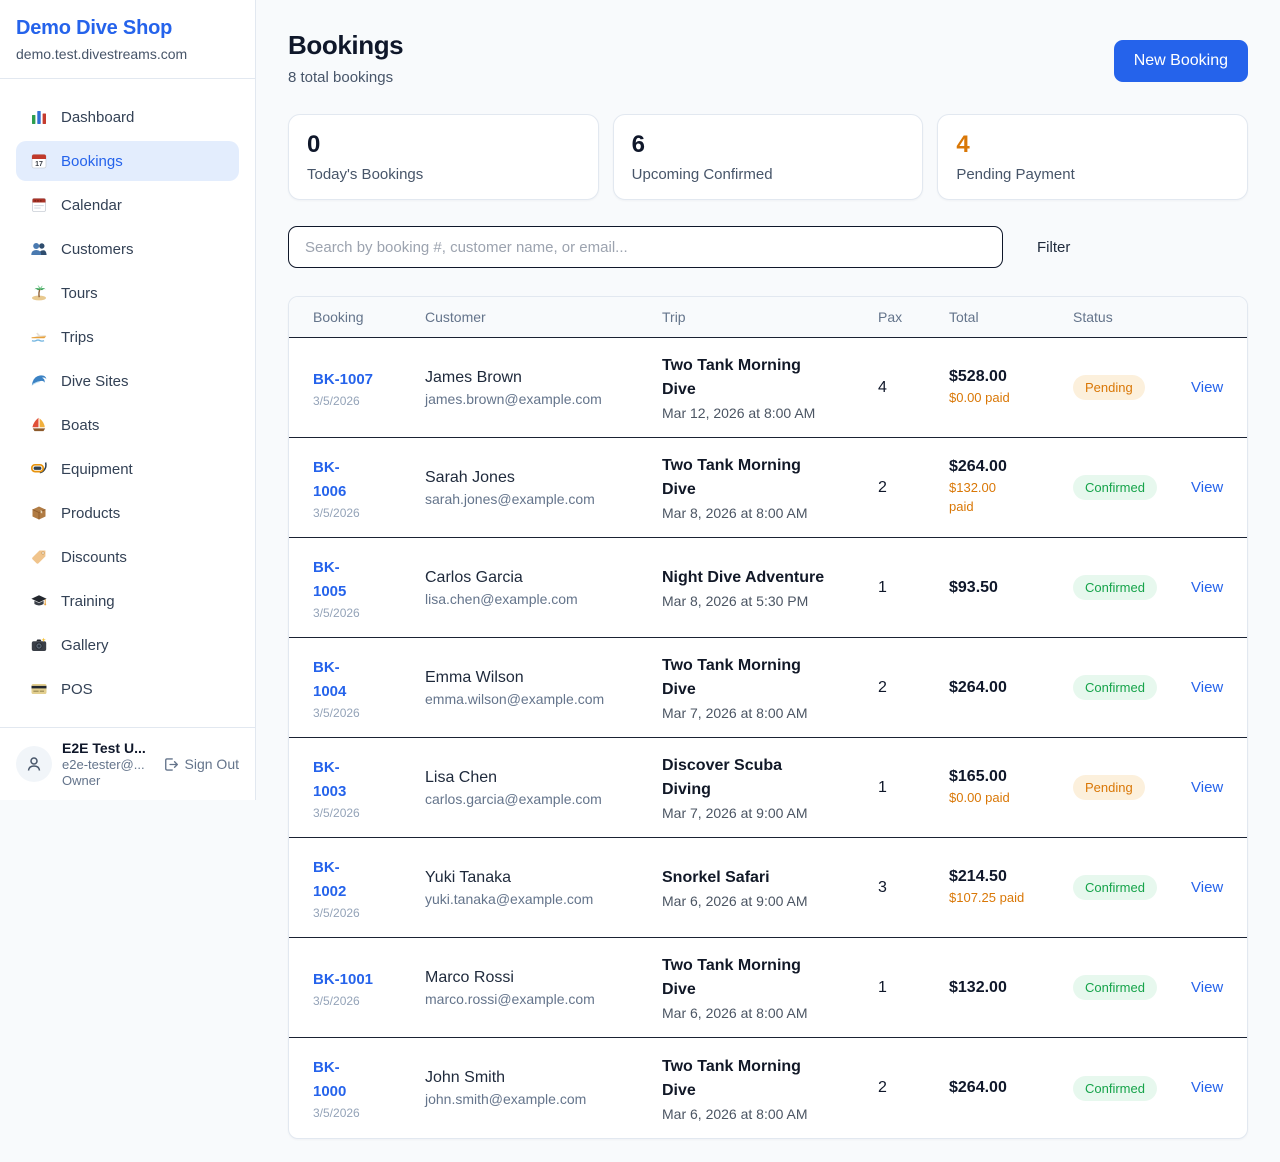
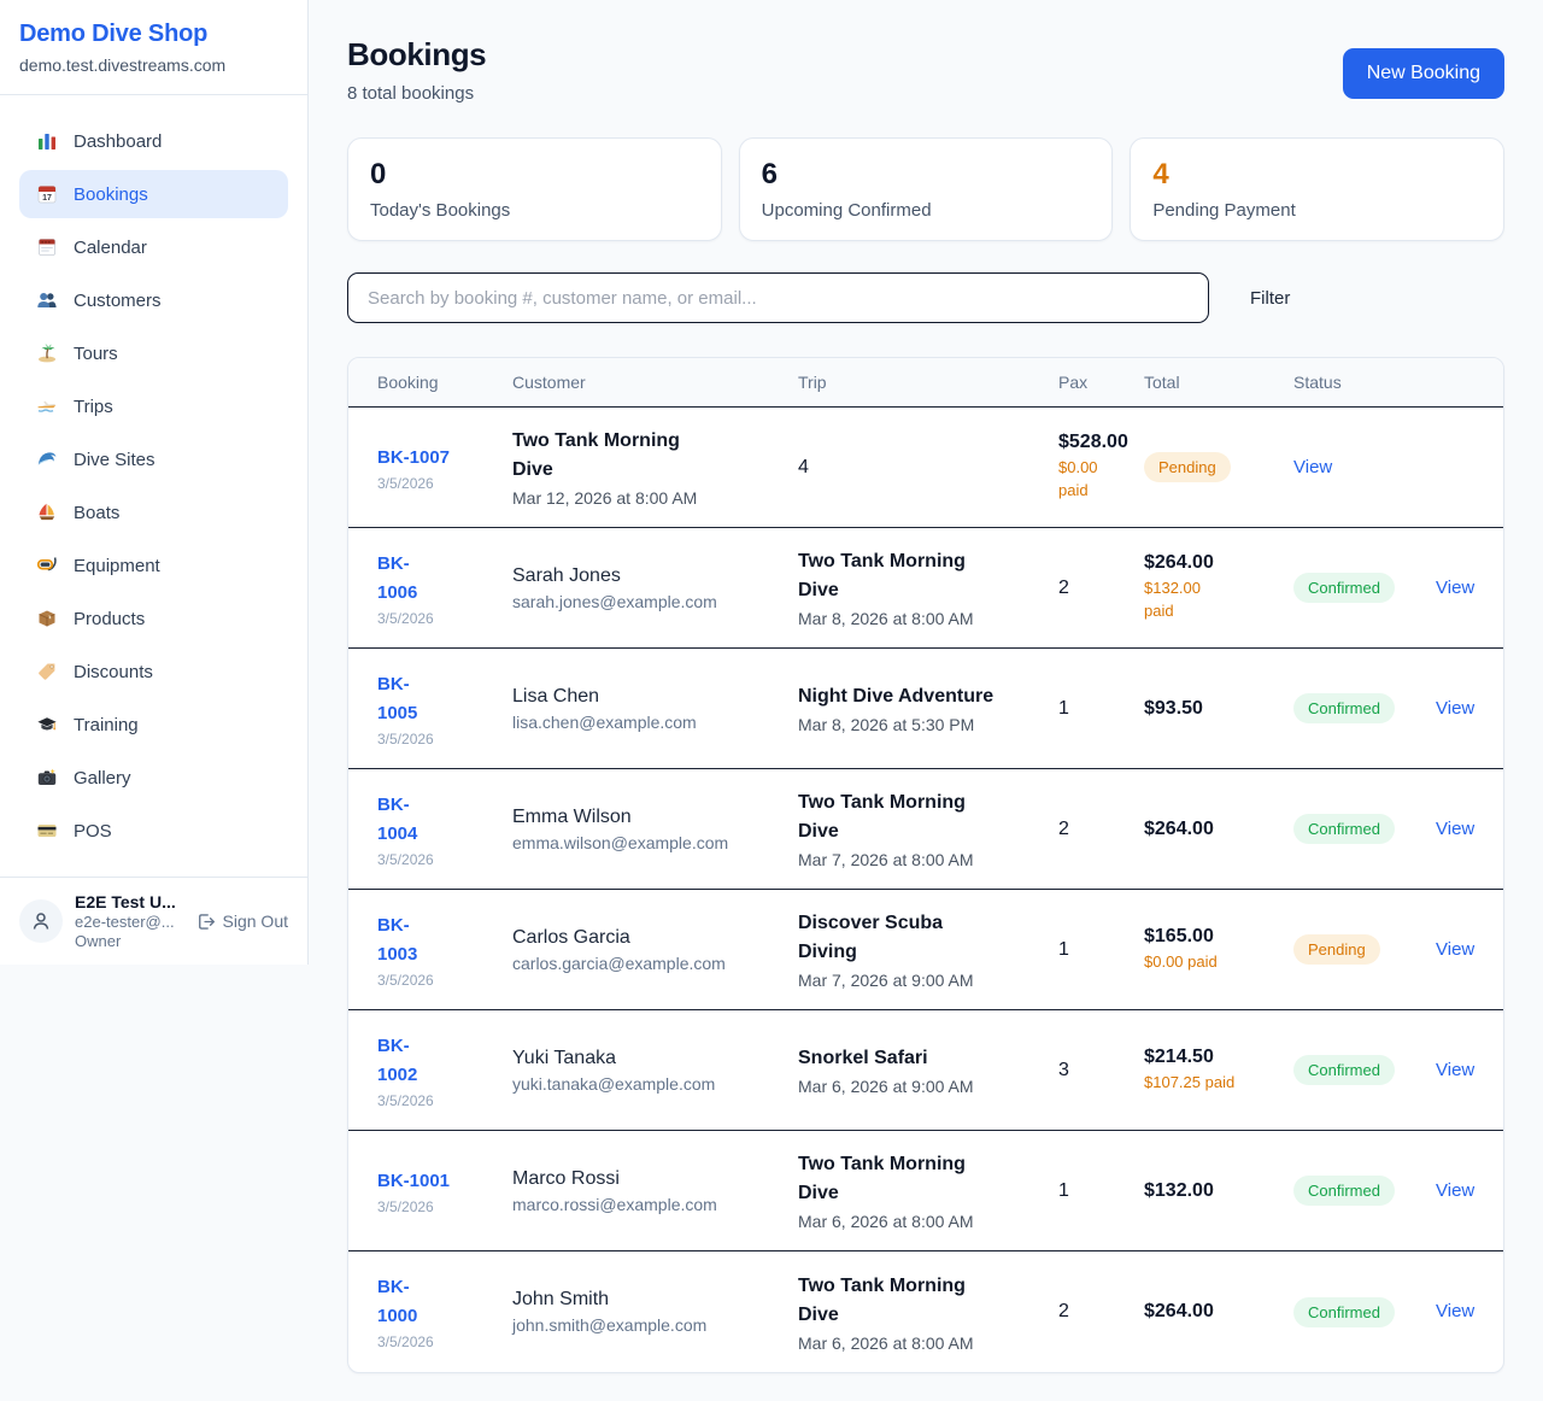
  Demo Dive Shop
  demo.test.divestreams.com
  Dashboard
  Bookings
  Calendar
  Customers
  Tours
  Trips
  Dive Sites
  Boats
  Equipment
  Products
  Discounts
  Training
  Gallery
  POS
  E2E Test U...
  e2e-tester@...
  Owner
  Sign Out
  Bookings
  8 total bookings
  New Booking
  0
  Today's Bookings
  6
  Upcoming Confirmed
  4
  Pending Payment
  Search by booking #, customer name, or email...
  Filter
  Booking
  Customer
  Trip
  Pax
  Total
  Status
  BK-1007
  3/5/2026
- James Brown
- james.brown@example.com
  Two Tank Morning
  Dive
  Mar 12, 2026 at 8:00 AM
  4
  $528.00
  $0.00 paid
  Pending
  View
  BK-
  1006
  3/5/2026
  Sarah Jones
  sarah.jones@example.com
  Two Tank Morning
  Dive
  Mar 8, 2026 at 8:00 AM
  2
  $264.00
  $132.00
  paid
  Confirmed
  View
  BK-
  1005
  3/5/2026
- Carlos Garcia
+ Lisa Chen
  lisa.chen@example.com
  Night Dive Adventure
  Mar 8, 2026 at 5:30 PM
  1
  $93.50
  Confirmed
  View
  BK-
  1004
  3/5/2026
  Emma Wilson
  emma.wilson@example.com
  Two Tank Morning
  Dive
  Mar 7, 2026 at 8:00 AM
  2
  $264.00
  Confirmed
  View
  BK-
  1003
  3/5/2026
- Lisa Chen
+ Carlos Garcia
  carlos.garcia@example.com
  Discover Scuba
  Diving
  Mar 7, 2026 at 9:00 AM
  1
  $165.00
  $0.00 paid
  Pending
  View
  BK-
  1002
  3/5/2026
  Yuki Tanaka
  yuki.tanaka@example.com
  Snorkel Safari
  Mar 6, 2026 at 9:00 AM
  3
  $214.50
  $107.25 paid
  Confirmed
  View
  BK-1001
  3/5/2026
  Marco Rossi
  marco.rossi@example.com
  Two Tank Morning
  Dive
  Mar 6, 2026 at 8:00 AM
  1
  $132.00
  Confirmed
  View
  BK-
  1000
  3/5/2026
  John Smith
  john.smith@example.com
  Two Tank Morning
  Dive
  Mar 6, 2026 at 8:00 AM
  2
  $264.00
  Confirmed
  View
